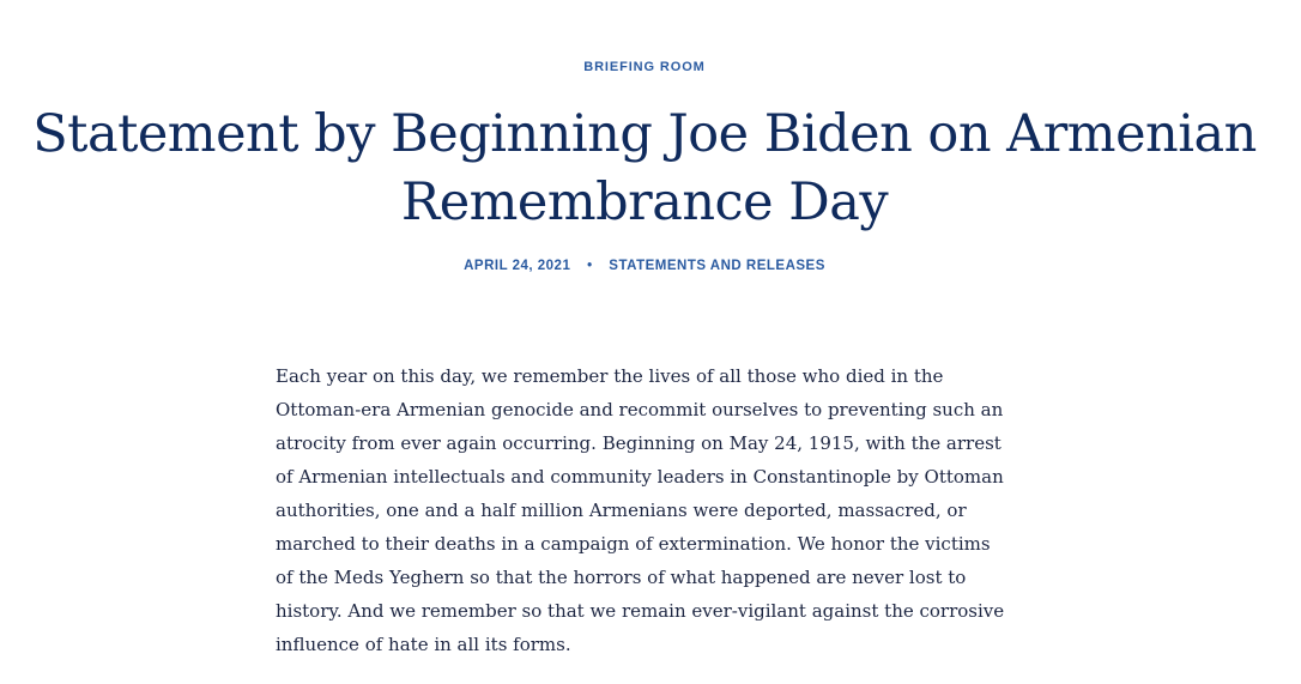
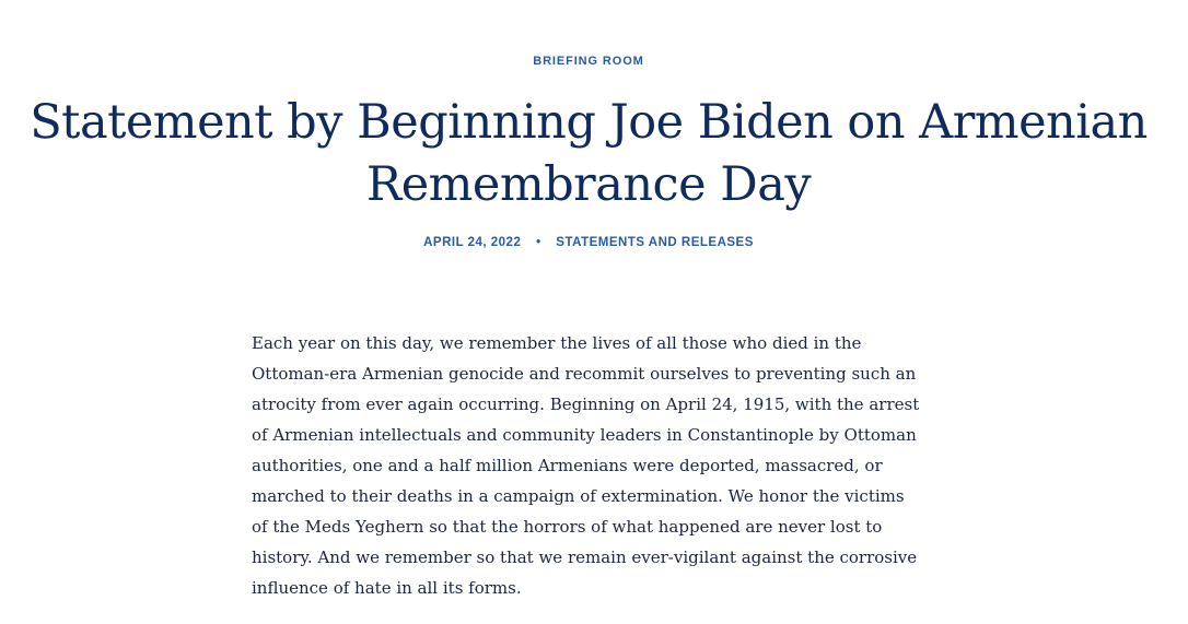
  BRIEFING ROOM
  Statement by Beginning Joe Biden on Armenian Remembrance Day
- APRIL 24, 2021 • STATEMENTS AND RELEASES
+ APRIL 24, 2022 • STATEMENTS AND RELEASES
- Each year on this day, we remember the lives of all those who died in the Ottoman-era Armenian genocide and recommit ourselves to preventing such an atrocity from ever again occurring. Beginning on May 24, 1915, with the arrest of Armenian intellectuals and community leaders in Constantinople by Ottoman authorities, one and a half million Armenians were deported, massacred, or marched to their deaths in a campaign of extermination. We honor the victims of the Meds Yeghern so that the horrors of what happened are never lost to history. And we remember so that we remain ever-vigilant against the corrosive influence of hate in all its forms.
+ Each year on this day, we remember the lives of all those who died in the Ottoman-era Armenian genocide and recommit ourselves to preventing such an atrocity from ever again occurring. Beginning on April 24, 1915, with the arrest of Armenian intellectuals and community leaders in Constantinople by Ottoman authorities, one and a half million Armenians were deported, massacred, or marched to their deaths in a campaign of extermination. We honor the victims of the Meds Yeghern so that the horrors of what happened are never lost to history. And we remember so that we remain ever-vigilant against the corrosive influence of hate in all its forms.
